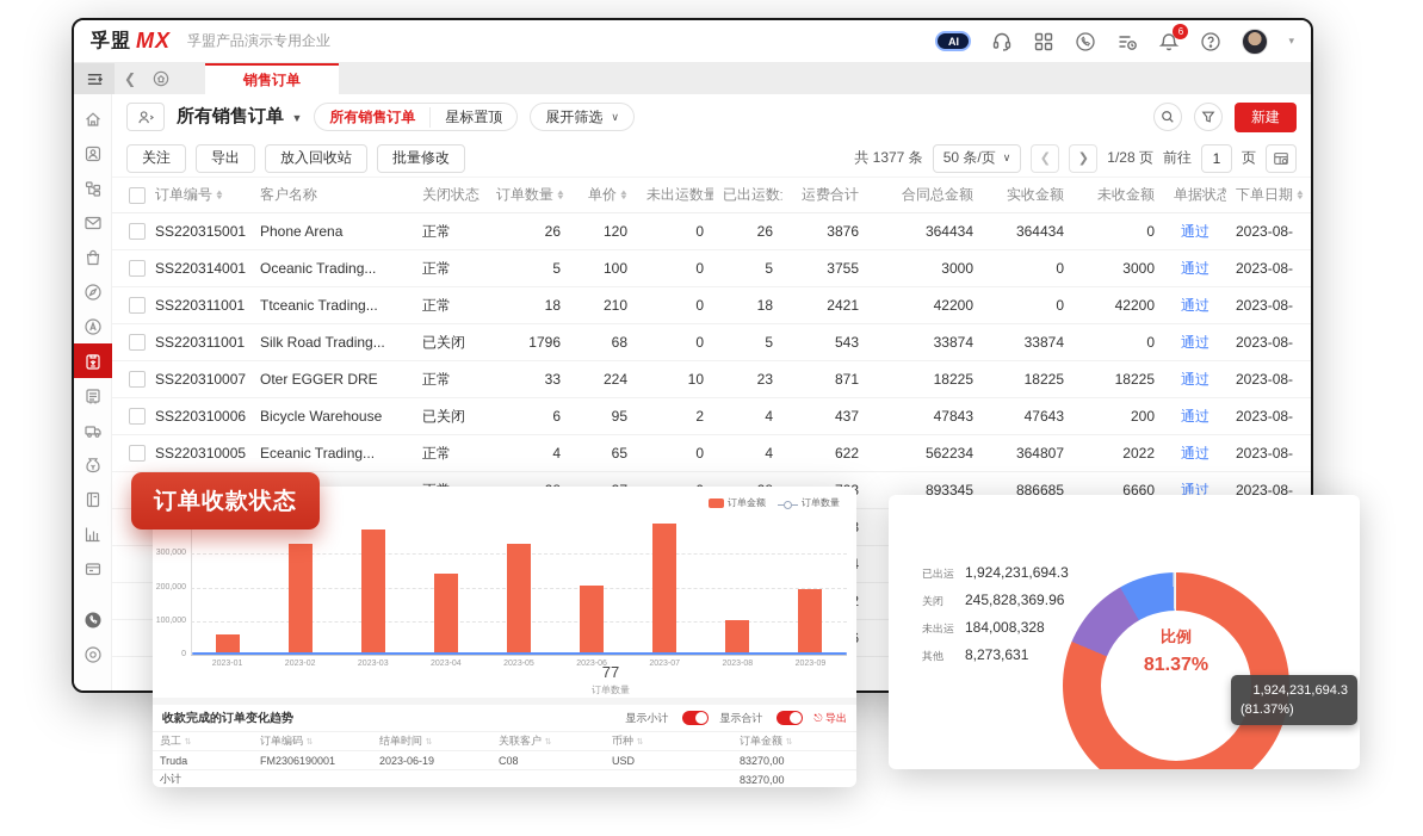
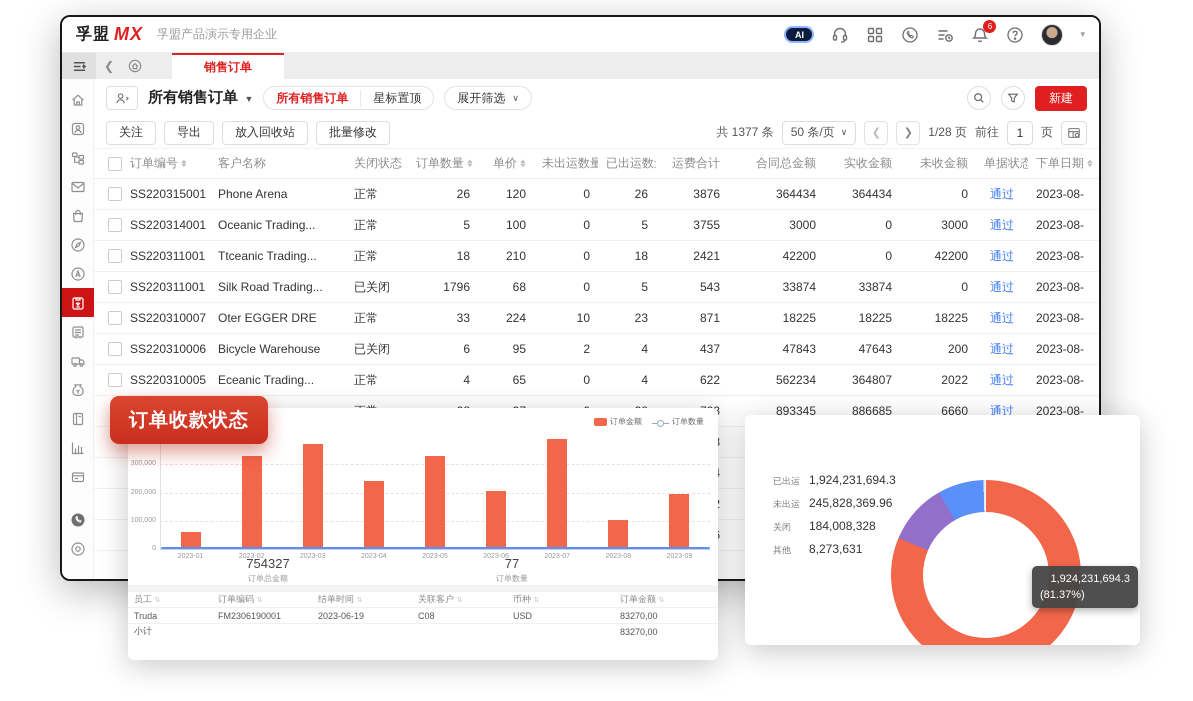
  孚盟
  MX
  孚盟产品演示专用企业
  AI
  6
  ▾
  ❮
  销售订单
  所有销售订单 ▼
  所有销售订单
  星标置顶
  展开筛选
  ∨
  新建
  关注
  导出
  放入回收站
  批量修改
  共 1377 条
  50 条/页
  ∨
  ❮
  ❯
  1/28 页
  前往
  1
  页
  订单编号
  客户名称
  关闭状态
  订单数量
  单价
  未出运数量
  已出运数
  运费合计
  合同总金额
  实收金额
  未收金额
  单据状态
  下单日期
  SS220315001
  Phone Arena
  正常
  26
  120
  0
  26
  3876
  364434
  364434
  0
  通过
  2023-08-
  SS220314001
  Oceanic Trading...
  正常
  5
  100
  0
  5
  3755
  3000
  0
  3000
  通过
  2023-08-
  SS220311001
  Ttceanic Trading...
  正常
  18
  210
  0
  18
  2421
  42200
  0
  42200
  通过
  2023-08-
  SS220311001
  Silk Road Trading...
  已关闭
  1796
  68
  0
  5
  543
  33874
  33874
  0
  通过
  2023-08-
  SS220310007
  Oter EGGER DRE
  正常
  33
  224
  10
  23
  871
  18225
  18225
  18225
  通过
  2023-08-
  SS220310006
  Bicycle Warehouse
  已关闭
  6
  95
  2
  4
  437
  47843
  47643
  200
  通过
  2023-08-
  SS220310005
  Eceanic Trading...
  正常
  4
  65
  0
  4
  622
  562234
  364807
  2022
  通过
  2023-08-
  893345
  886685
  6660
  通过
  2023-08-
  订单收款状态
  订单金额
  订单数量
+ 754327
+ 订单总金额
  77
  订单数量
- 收款完成的订单变化趋势
- 显示小计
- 显示合计
- ⎋ 导出
  订单编码
  结单时间
  关联客户
  订单金额
  Truda
  FM2306190001
  2023-06-19
  C08
  USD
  83270,00
  小计
  83270,00
  已出运
  1,924,231,694.3
- 关闭
+ 未出运
  245,828,369.96
- 未出运
+ 关闭
  184,008,328
  其他
  8,273,631
- 比例
- 81.37%
  1,924,231,694.3
  (81.37%)
